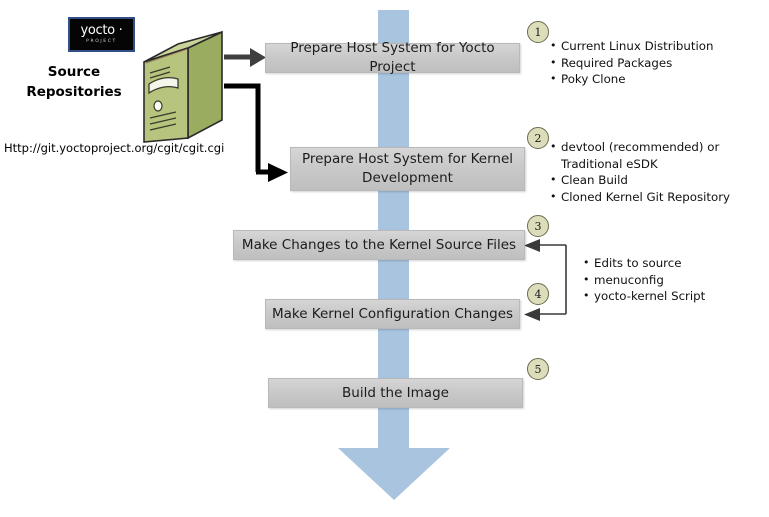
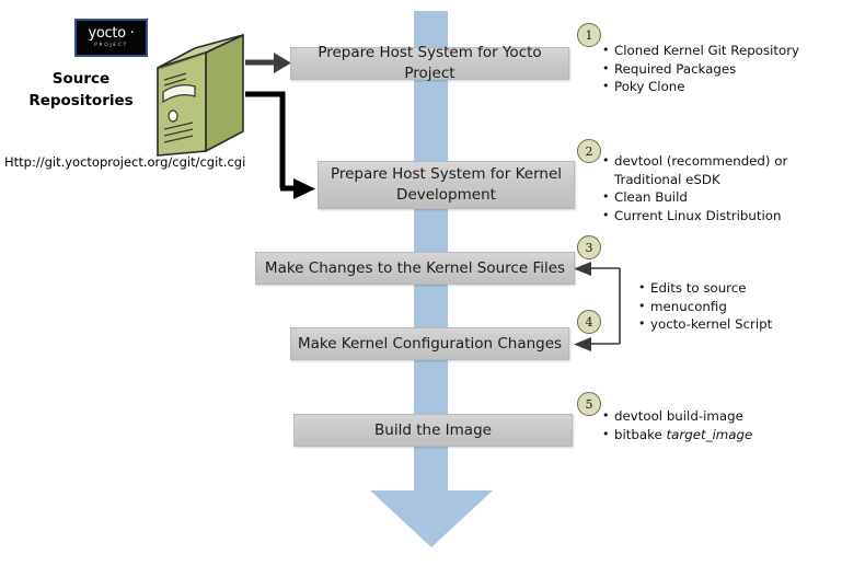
  yocto ·
  Source
  Repositories
  Http://git.yoctoproject.org/cgit/cgit.cgi
  Prepare Host System for Yocto Project
  Prepare Host System for Kernel
  Development
  Make Changes to the Kernel Source Files
  Make Kernel Configuration Changes
  Build the Image
  1
  2
  3
  4
  5
- Current Linux Distribution
+ Cloned Kernel Git Repository
  Required Packages
  Poky Clone
  devtool (recommended) or
  Traditional eSDK
  Clean Build
- Cloned Kernel Git Repository
+ Current Linux Distribution
  Edits to source
  menuconfig
  yocto-kernel Script
+ devtool build-image
+ bitbake target_image
